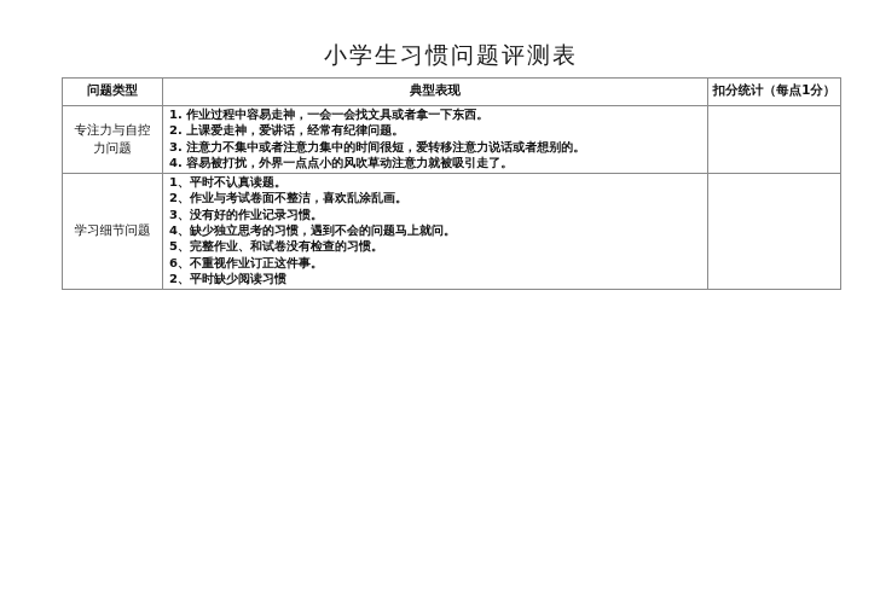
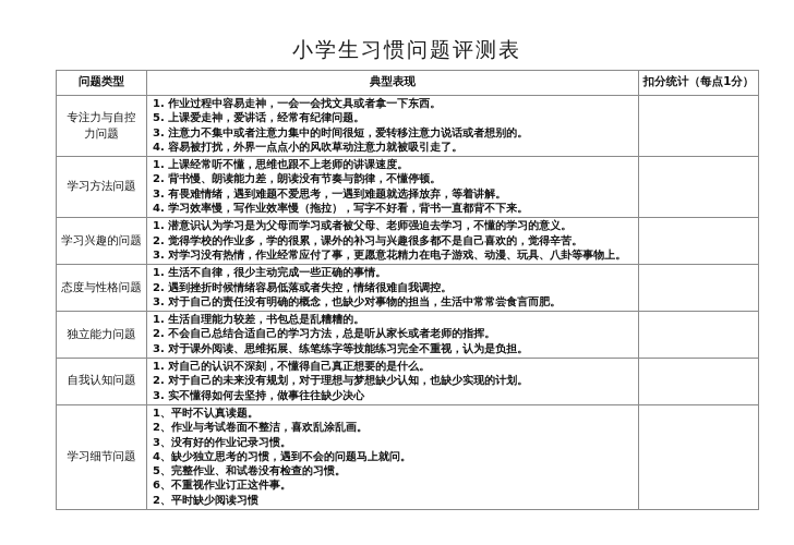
  小学生习惯问题评测表
  问题类型	典型表现	扣分统计（每点1分）
- 专注力与自控力问题	1. 作业过程中容易走神，一会一会找文具或者拿一下东西。2. 上课爱走神，爱讲话，经常有纪律问题。3. 注意力不集中或者注意力集中的时间很短，爱转移注意力说话或者想别的。4. 容易被打扰，外界一点点小的风吹草动注意力就被吸引走了。
+ 专注力与自控力问题	1. 作业过程中容易走神，一会一会找文具或者拿一下东西。5. 上课爱走神，爱讲话，经常有纪律问题。3. 注意力不集中或者注意力集中的时间很短，爱转移注意力说话或者想别的。4. 容易被打扰，外界一点点小的风吹草动注意力就被吸引走了。
+ 学习方法问题	1. 上课经常听不懂，思维也跟不上老师的讲课速度。2. 背书慢、朗读能力差，朗读没有节奏与韵律，不懂停顿。3. 有畏难情绪，遇到难题不爱思考，一遇到难题就选择放弃，等着讲解。4. 学习效率慢，写作业效率慢（拖拉），写字不好看，背书一直都背不下来。
+ 学习兴趣的问题	1. 潜意识认为学习是为父母而学习或者被父母、老师强迫去学习，不懂的学习的意义。2. 觉得学校的作业多，学的很累，课外的补习与兴趣很多都不是自己喜欢的，觉得辛苦。3. 对学习没有热情，作业经常应付了事，更愿意花精力在电子游戏、动漫、玩具、八卦等事物上。
+ 态度与性格问题	1. 生活不自律，很少主动完成一些正确的事情。2. 遇到挫折时候情绪容易低落或者失控，情绪很难自我调控。3. 对于自己的责任没有明确的概念，也缺少对事物的担当，生活中常常尝食言而肥。
+ 独立能力问题	1. 生活自理能力较差，书包总是乱糟糟的。2. 不会自己总结合适自己的学习方法，总是听从家长或者老师的指挥。3. 对于课外阅读、思维拓展、练笔练字等技能练习完全不重视，认为是负担。
+ 自我认知问题	1. 对自己的认识不深刻，不懂得自己真正想要的是什么。2. 对于自己的未来没有规划，对于理想与梦想缺少认知，也缺少实现的计划。3. 实不懂得如何去坚持，做事往往缺少决心
  学习细节问题	1、平时不认真读题。2、作业与考试卷面不整洁，喜欢乱涂乱画。3、没有好的作业记录习惯。4、缺少独立思考的习惯，遇到不会的问题马上就问。5、完整作业、和试卷没有检查的习惯。6、不重视作业订正这件事。2、平时缺少阅读习惯
